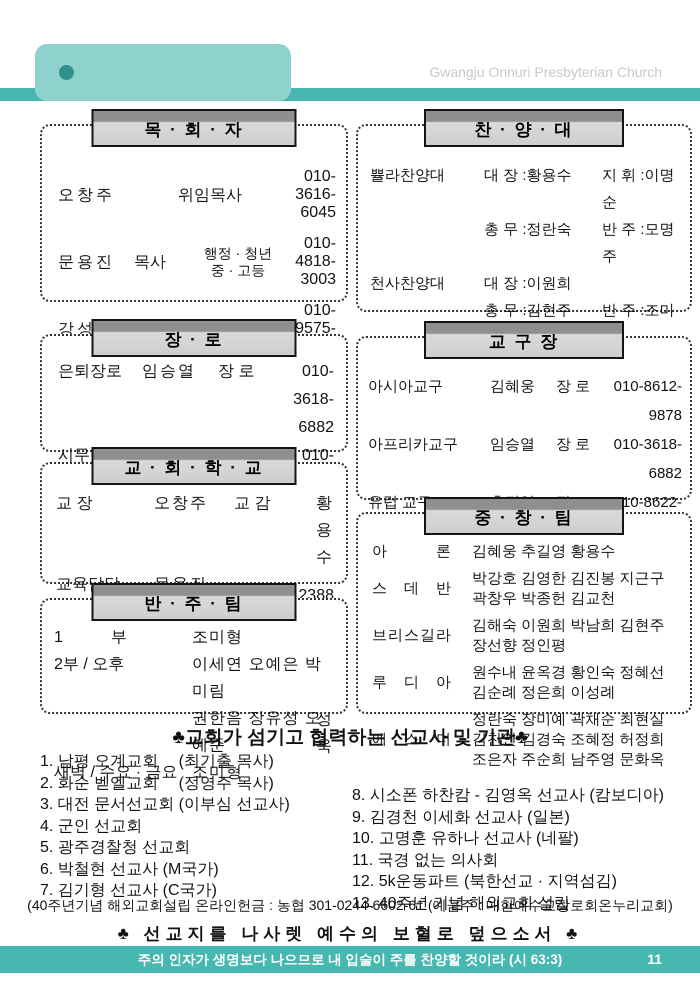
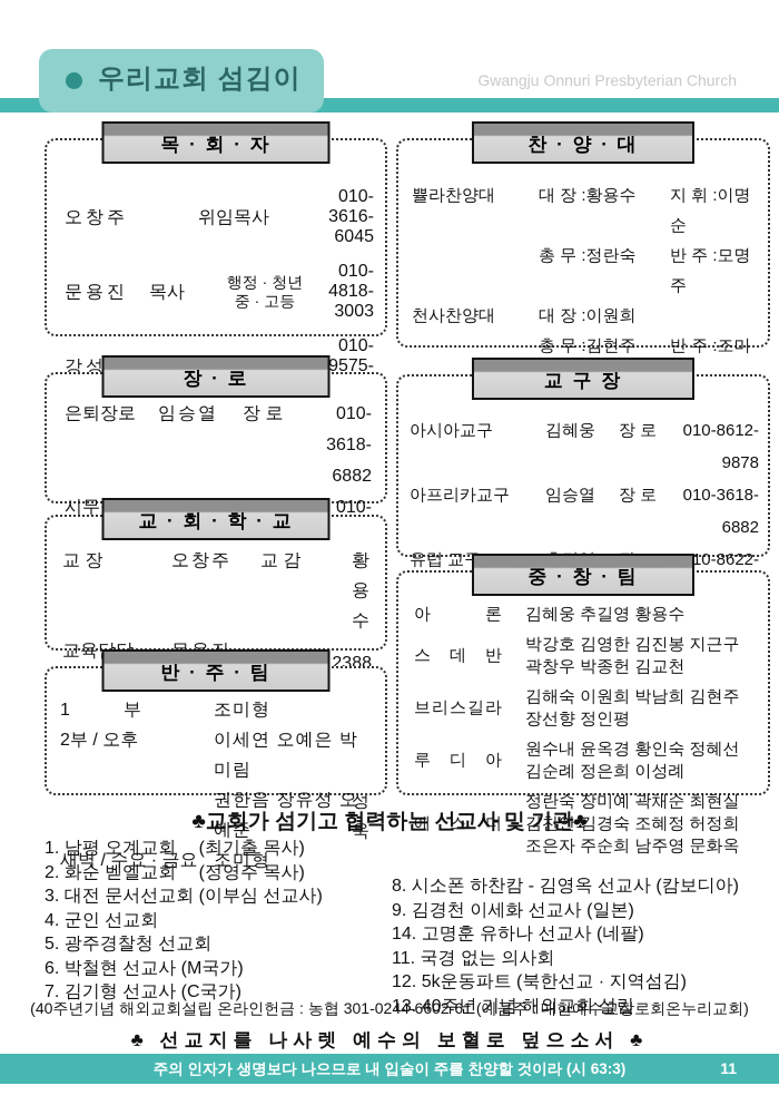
+ 우리교회 섬김이
  Gwangju Onnuri Presbyterian Church
  목 · 회 · 자
  오창주
  위임목사
  010-3616-6045
  문용진
  목사
  행정 · 청년
  중 · 고등
  010-4818-3003
  찬 · 양 · 대
  쁄라찬양대
  대 장 :황용수
  지 휘 :이명순
  총 무 :정란숙
  반 주 :모명주
  천사찬양대
  대 장 :이원희
  총 무 :김현주
  반 주 :조미
  장 · 로
  은퇴장로
  임승열
  장 로
  010-3618-6882
  교 구 장
  아시아교구
  김혜웅
  장 로
  010-8612-9878
  아프리카교구
  임승열
  장 로
  010-3618-6882
  유럽 교
  교 · 회 · 학 · 교
  교 장
  오창주
  교 감
  황용수
  중 · 창 · 팀
  아 론
  김혜웅 추길영 황용수
  스 데 반
  박강호 김영한 김진봉 지근구
  곽창우 박종헌 김교천
  브리스길라
  김해숙 이원희 박남희 김현주
  장선향 정인평
  루 디 아
  원수내 윤옥경 황인숙 정혜선
  김순례 정은희 이성례
  에 스 더
  정란숙 장미예 곽채순 최현실
  김찬안 김경숙 조혜정 허정희
  조은자 주순희 남주영 문화옥
  반 · 주 · 팀
  1 부
  조미형
  2부 / 오후
  이세연 오예은 박미림
  권한음 장유성 오예준
  새벽 / 수요 · 금요
  조미형
  ♣교회가 섬기고 협력하는 선교사 및 기관♣
  1. 남평 오계교회 (최기출 목사)
  2. 화순 벧엘교회 (정영주 목사)
  3. 대전 문서선교회 (이부심 선교사)
  4. 군인 선교회
  5. 광주경찰청 선교회
  6. 박철현 선교사 (M국가)
  7. 김기형 선교사 (C국가)
  8. 시소폰 하찬캄 - 김영옥 선교사 (캄보디아)
  9. 김경천 이세화 선교사 (일본)
- 10. 고명훈 유하나 선교사 (네팔)
+ 14. 고명훈 유하나 선교사 (네팔)
  11. 국경 없는 의사회
  12. 5k운동파트 (북한선교 · 지역섬김)
  13. 40주년 기념 해외교회 설립
  (40주년기념 해외교회설립 온라인헌금 : 농협 301-0244-6602-61 (예금주 : 대한예수교장로회온누리교회)
  ♣ 선교지를 나사렛 예수의 보혈로 덮으소서 ♣
  주의 인자가 생명보다 나으므로 내 입술이 주를 찬양할 것이라 (시 63:3)
  11
